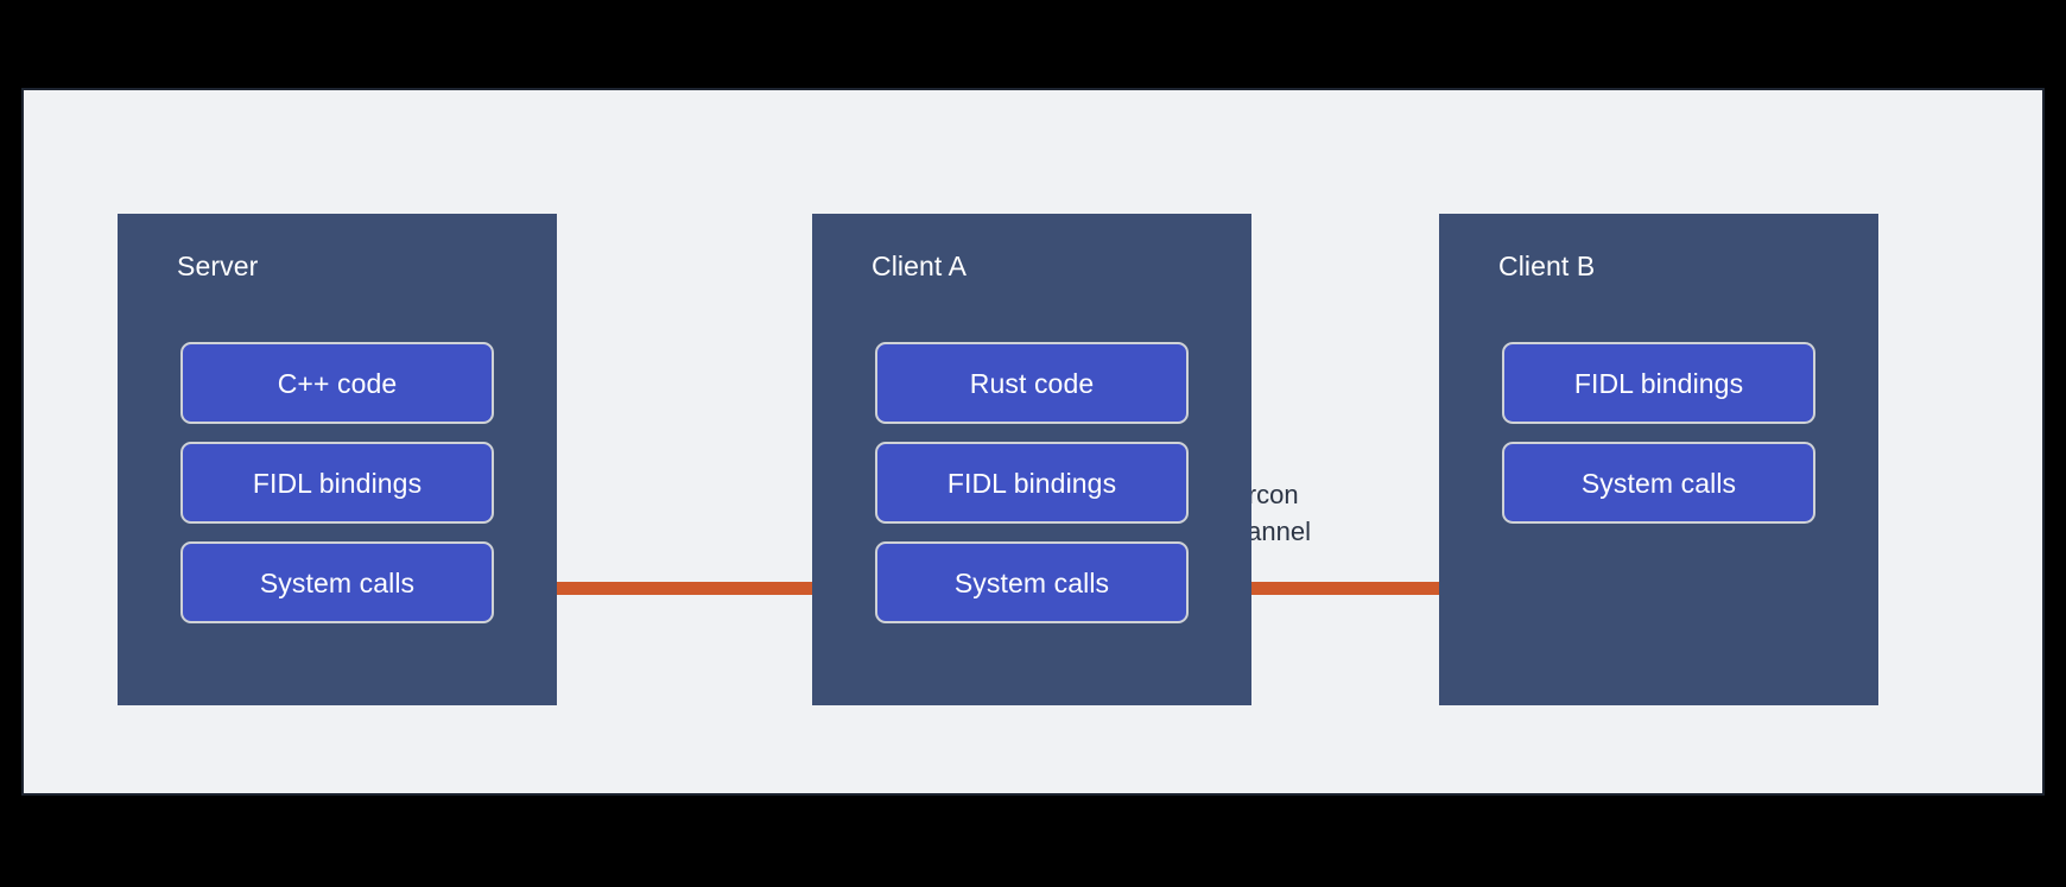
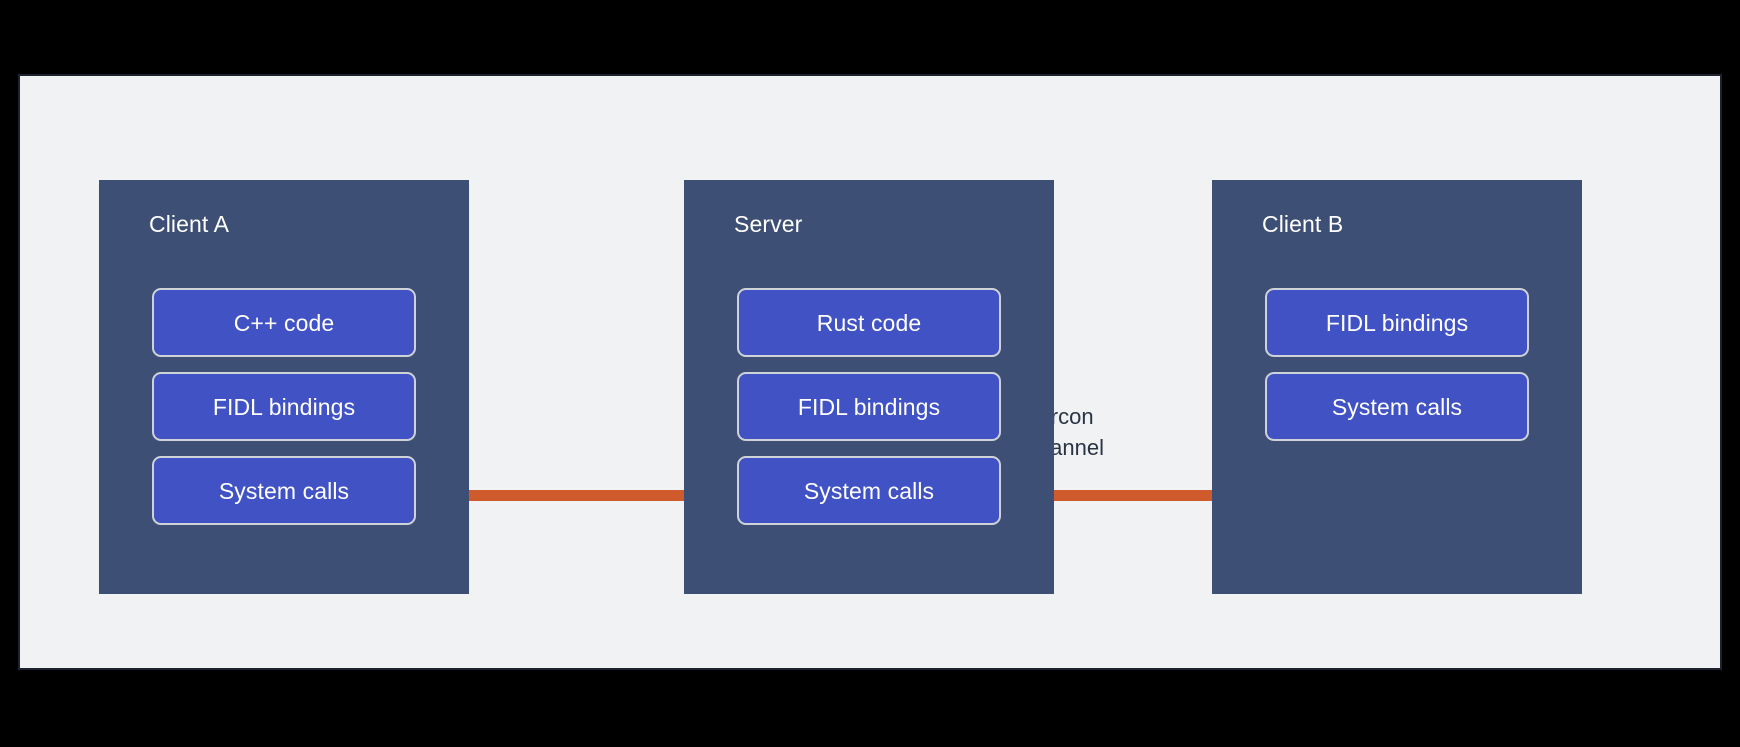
  annel
- Server
+ Client A
  C++ code
  FIDL bindings
  System calls
- Client A
+ Server
  Rust code
  FIDL bindings
  System calls
  Client B
  FIDL bindings
  System calls
